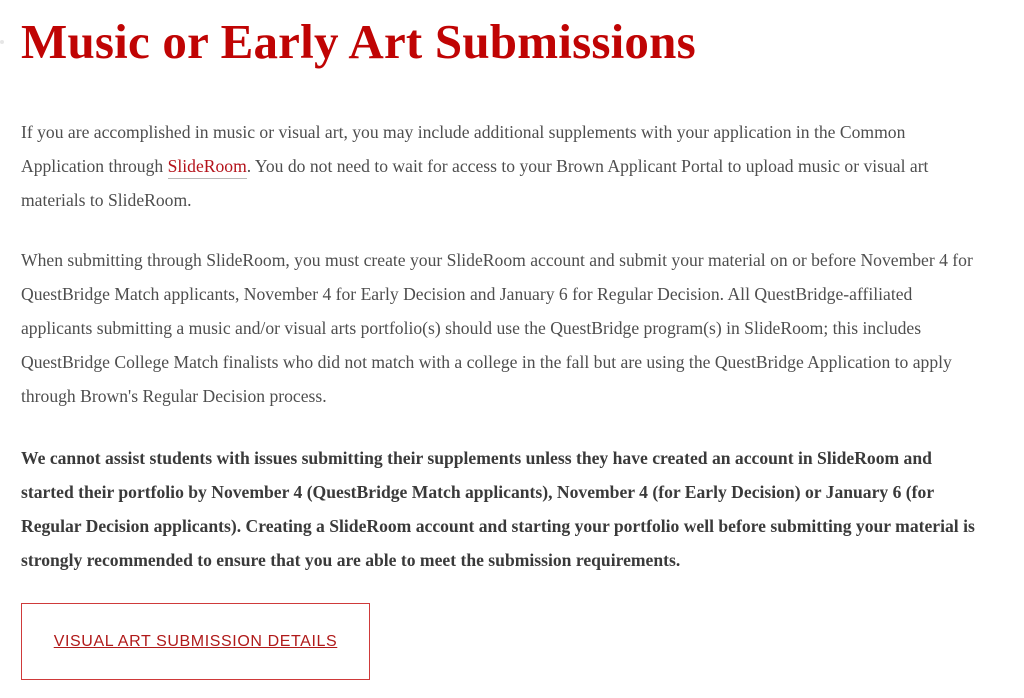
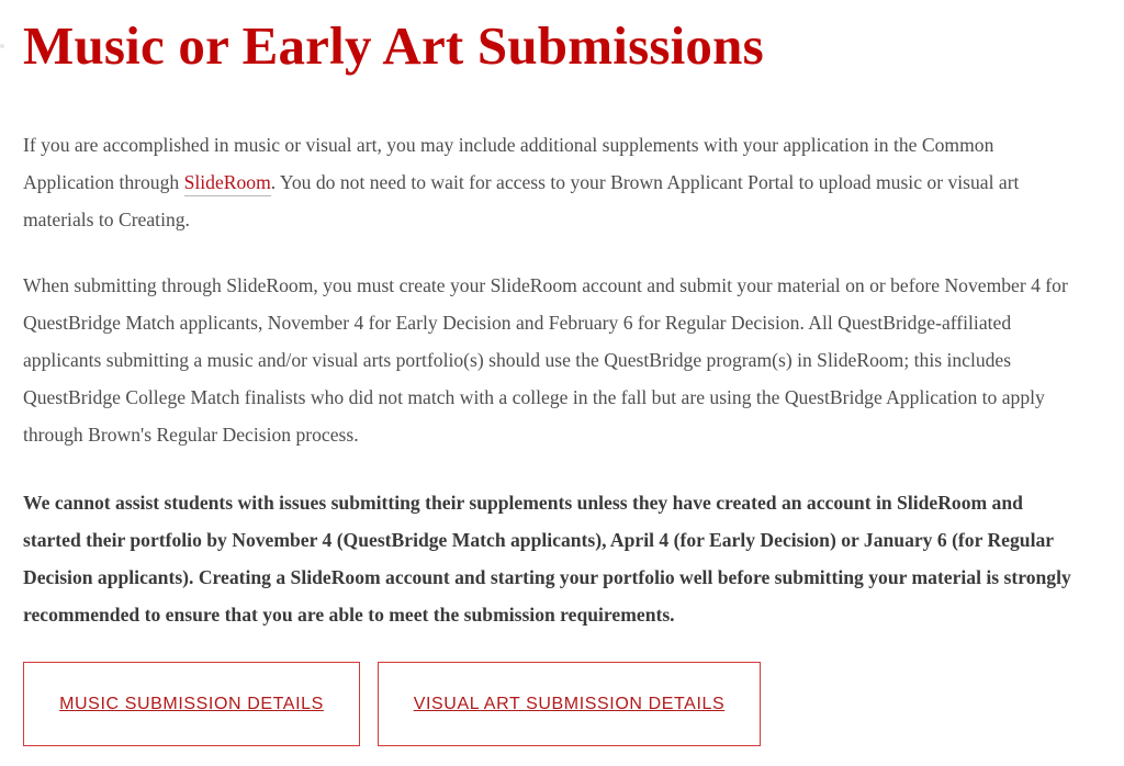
  Music or Early Art Submissions
- If you are accomplished in music or visual art, you may include additional supplements with your application in the Common Application through SlideRoom. You do not need to wait for access to your Brown Applicant Portal to upload music or visual art materials to SlideRoom.
+ If you are accomplished in music or visual art, you may include additional supplements with your application in the Common Application through SlideRoom. You do not need to wait for access to your Brown Applicant Portal to upload music or visual art materials to Creating.
- When submitting through SlideRoom, you must create your SlideRoom account and submit your material on or before November 4 for QuestBridge Match applicants, November 4 for Early Decision and January 6 for Regular Decision. All QuestBridge-affiliated applicants submitting a music and/or visual arts portfolio(s) should use the QuestBridge program(s) in SlideRoom; this includes QuestBridge College Match finalists who did not match with a college in the fall but are using the QuestBridge Application to apply through Brown's Regular Decision process.
+ When submitting through SlideRoom, you must create your SlideRoom account and submit your material on or before November 4 for QuestBridge Match applicants, November 4 for Early Decision and February 6 for Regular Decision. All QuestBridge-affiliated applicants submitting a music and/or visual arts portfolio(s) should use the QuestBridge program(s) in SlideRoom; this includes QuestBridge College Match finalists who did not match with a college in the fall but are using the QuestBridge Application to apply through Brown's Regular Decision process.
- We cannot assist students with issues submitting their supplements unless they have created an account in SlideRoom and started their portfolio by November 4 (QuestBridge Match applicants), November 4 (for Early Decision) or January 6 (for Regular Decision applicants). Creating a SlideRoom account and starting your portfolio well before submitting your material is strongly recommended to ensure that you are able to meet the submission requirements.
+ We cannot assist students with issues submitting their supplements unless they have created an account in SlideRoom and started their portfolio by November 4 (QuestBridge Match applicants), April 4 (for Early Decision) or January 6 (for Regular Decision applicants). Creating a SlideRoom account and starting your portfolio well before submitting your material is strongly recommended to ensure that you are able to meet the submission requirements.
+ MUSIC SUBMISSION DETAILS
  VISUAL ART SUBMISSION DETAILS
